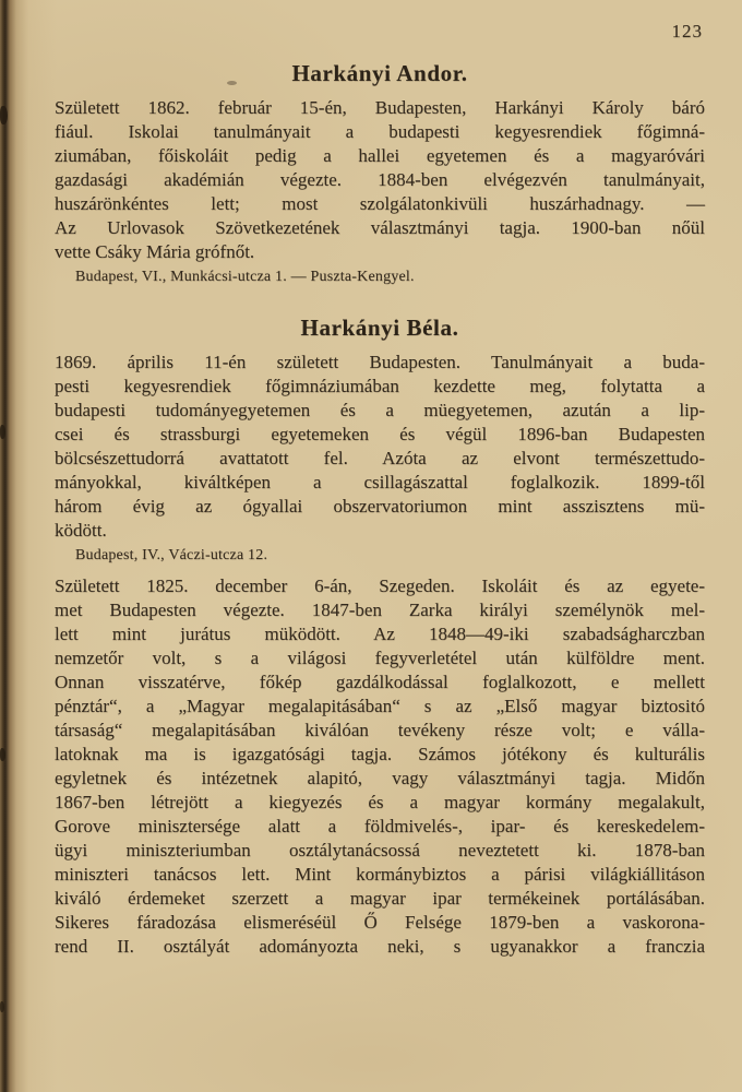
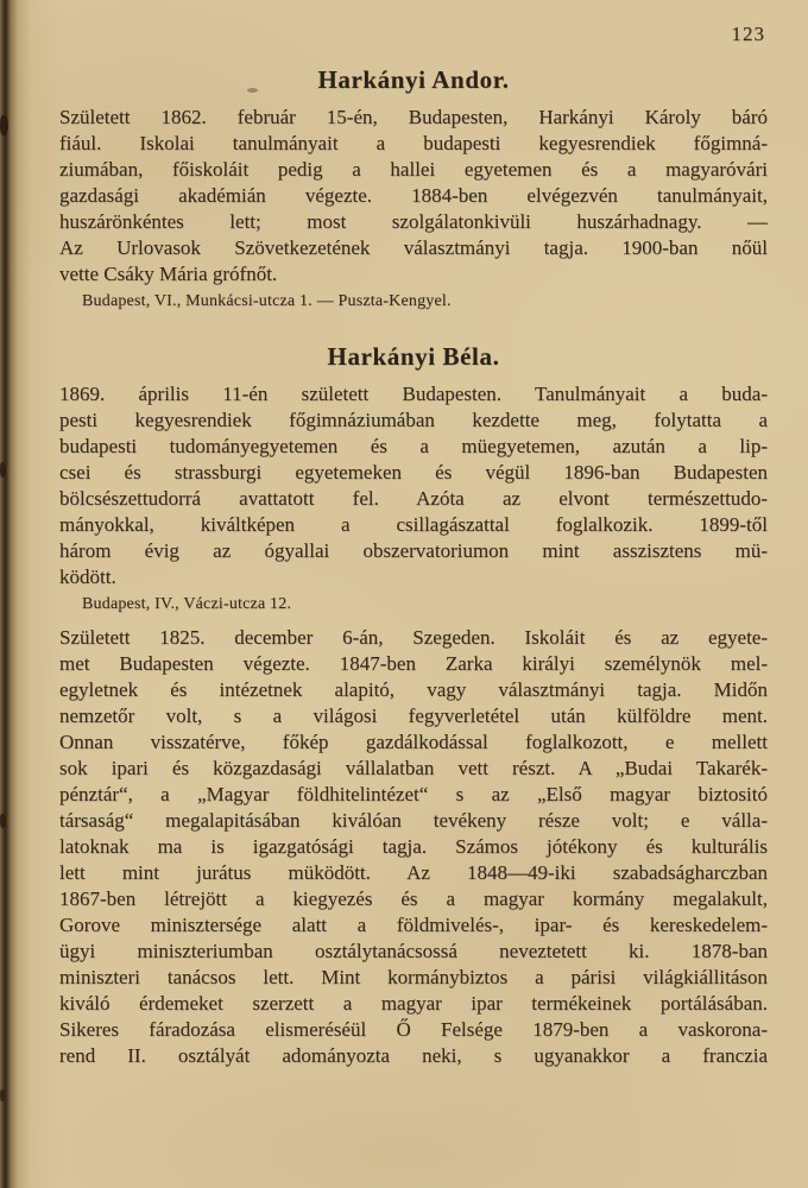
  123
  Harkányi Andor.
  Született 1862. február 15-én, Budapesten, Harkányi Károly báró
  fiául. Iskolai tanulmányait a budapesti kegyesrendiek főgimná-
  ziumában, főiskoláit pedig a hallei egyetemen és a magyaróvári
  gazdasági akadémián végezte. 1884-ben elvégezvén tanulmányait,
  huszárönkéntes lett; most szolgálatonkivüli huszárhadnagy. —
  Az Urlovasok Szövetkezetének választmányi tagja. 1900-ban nőül
  vette Csáky Mária grófnőt.
  Budapest, VI., Munkácsi-utcza 1. — Puszta-Kengyel.
  Harkányi Béla.
  1869. április 11-én született Budapesten. Tanulmányait a buda-
  pesti kegyesrendiek főgimnáziumában kezdette meg, folytatta a
  budapesti tudományegyetemen és a müegyetemen, azután a lip-
  csei és strassburgi egyetemeken és végül 1896-ban Budapesten
  bölcsészettudorrá avattatott fel. Azóta az elvont természettudo-
  mányokkal, kiváltképen a csillagászattal foglalkozik. 1899-től
  három évig az ógyallai obszervatoriumon mint asszisztens mü-
  ködött.
  Budapest, IV., Váczi-utcza 12.
  Született 1825. december 6-án, Szegeden. Iskoláit és az egyete-
  met Budapesten végezte. 1847-ben Zarka királyi személynök mel-
- lett mint jurátus müködött. Az 1848—49-iki szabadságharczban
+ egyletnek és intézetnek alapitó, vagy választmányi tagja. Midőn
  nemzetőr volt, s a világosi fegyverletétel után külföldre ment.
  Onnan visszatérve, főkép gazdálkodással foglalkozott, e mellett
+ sok ipari és közgazdasági vállalatban vett részt. A „Budai Takarék-
- pénztár“, a „Magyar megalapitásában“ s az „Első magyar biztositó
+ pénztár“, a „Magyar földhitelintézet“ s az „Első magyar biztositó
  társaság“ megalapitásában kiválóan tevékeny része volt; e válla-
  latoknak ma is igazgatósági tagja. Számos jótékony és kulturális
- egyletnek és intézetnek alapitó, vagy választmányi tagja. Midőn
+ lett mint jurátus müködött. Az 1848—49-iki szabadságharczban
  1867-ben létrejött a kiegyezés és a magyar kormány megalakult,
  Gorove minisztersége alatt a földmivelés-, ipar- és kereskedelem-
  ügyi miniszteriumban osztálytanácsossá neveztetett ki. 1878-ban
  miniszteri tanácsos lett. Mint kormánybiztos a párisi világkiállitáson
  kiváló érdemeket szerzett a magyar ipar termékeinek portálásában.
  Sikeres fáradozása elismeréséül Ő Felsége 1879-ben a vaskorona-
  rend II. osztályát adományozta neki, s ugyanakkor a franczia
